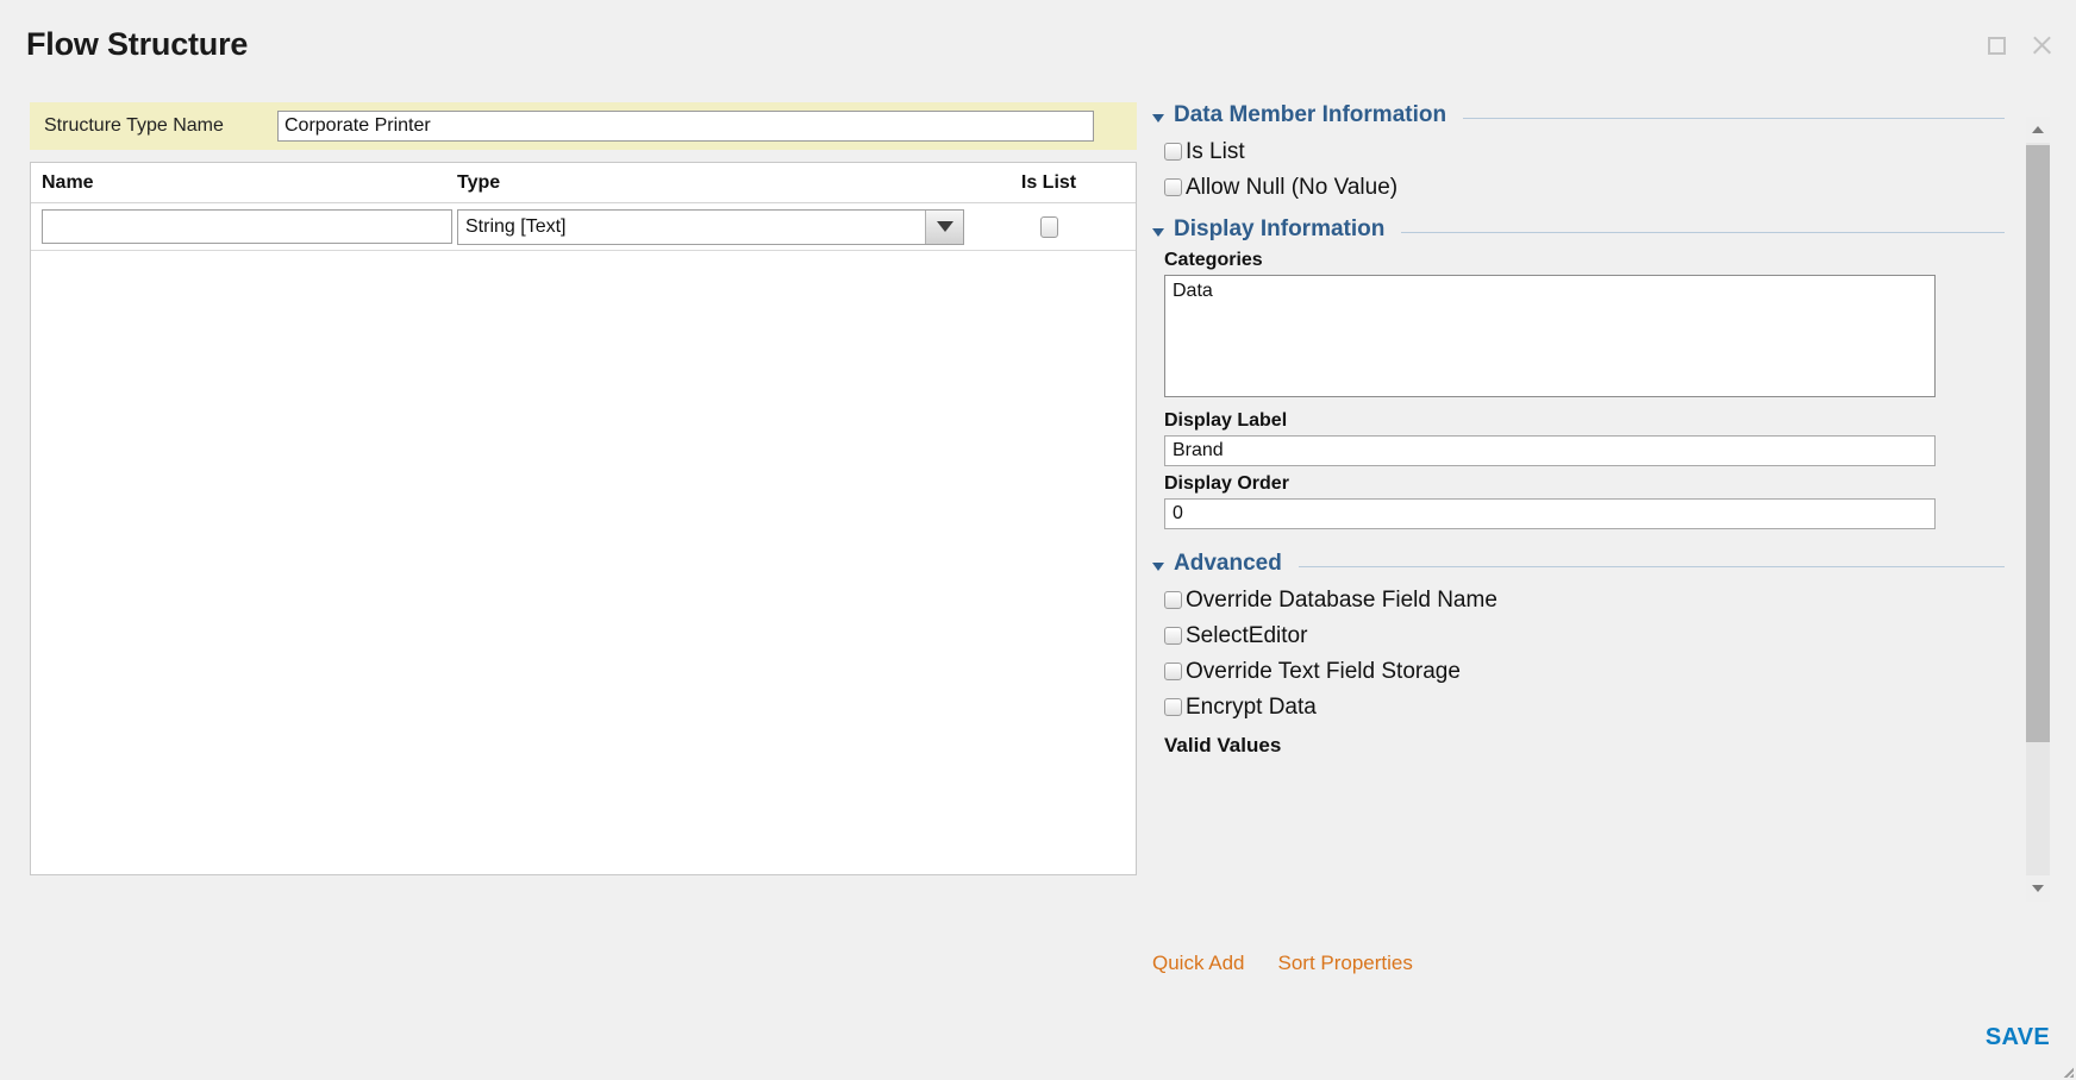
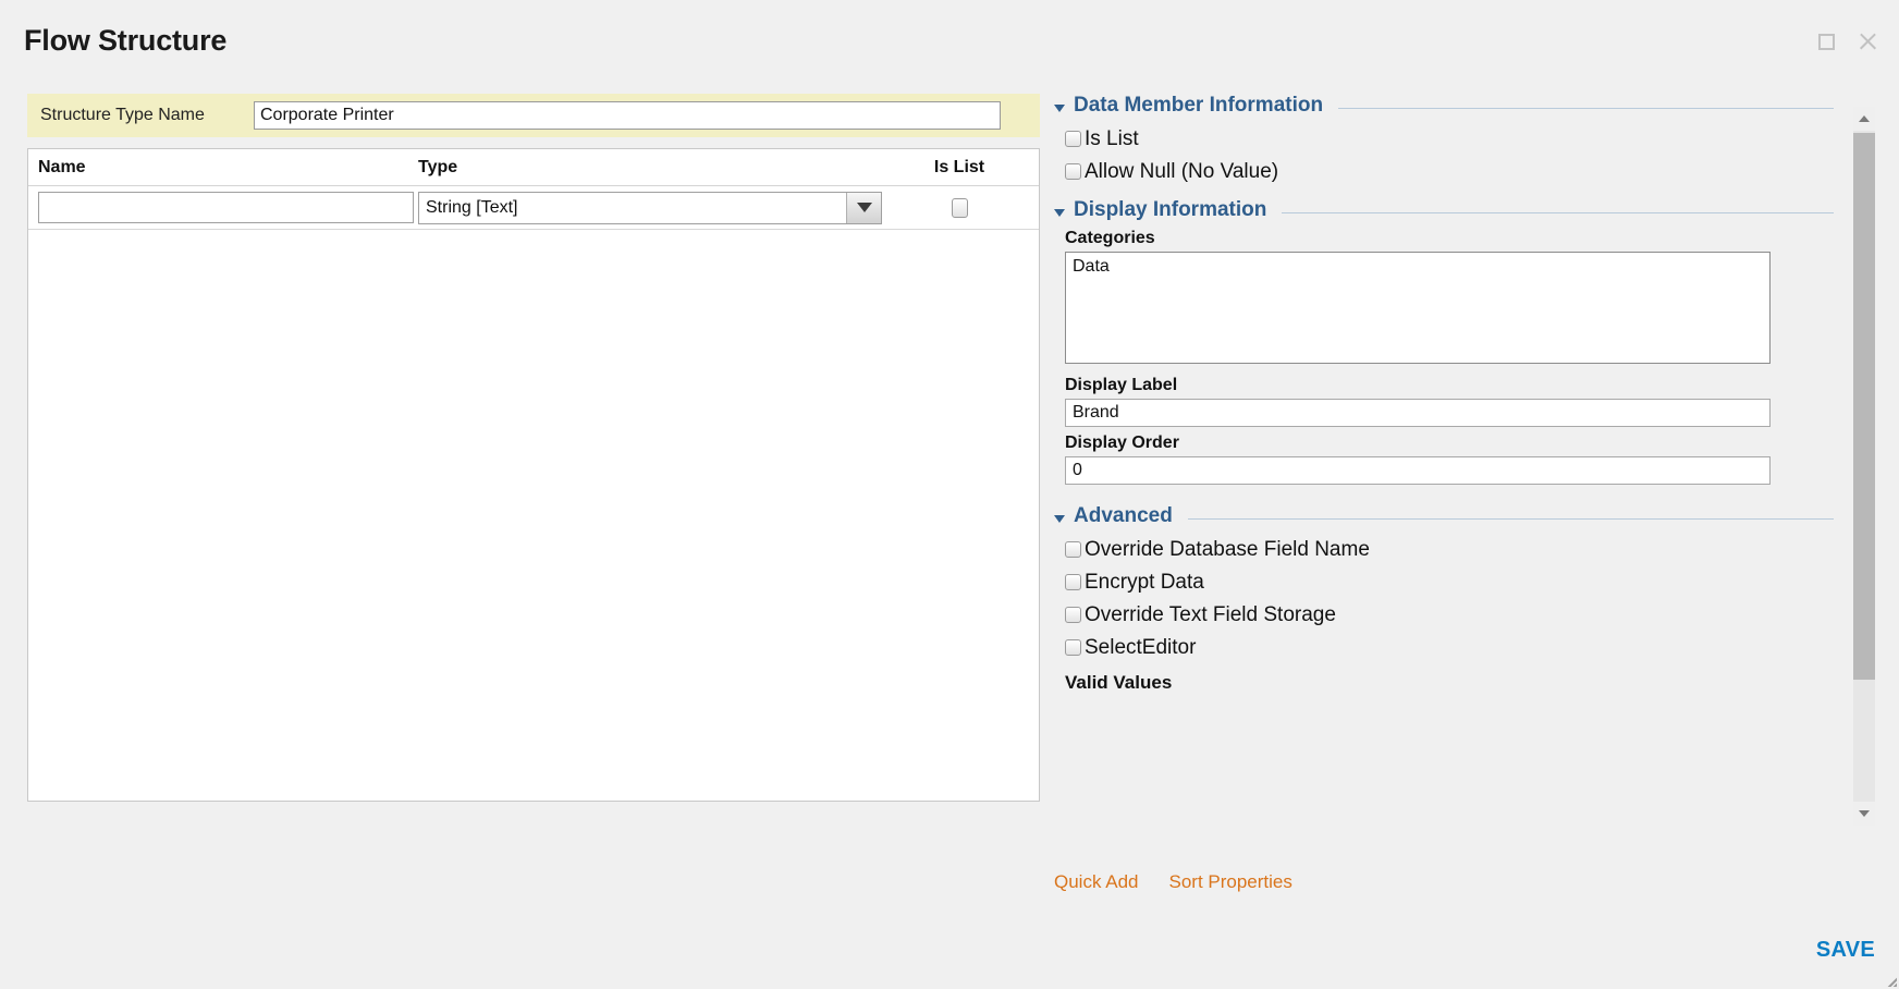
  Flow Structure
  Structure Type Name
  Corporate Printer
  Name
  Type
  Is List
  String [Text]
  Data Member Information
  Is List
  Allow Null (No Value)
  Display Information
  Categories
  Data
  Display Label
  Brand
  Display Order
  0
  Advanced
  Override Database Field Name
- SelectEditor
+ Encrypt Data
  Override Text Field Storage
- Encrypt Data
+ SelectEditor
  Valid Values
  Quick Add
  Sort Properties
  SAVE
